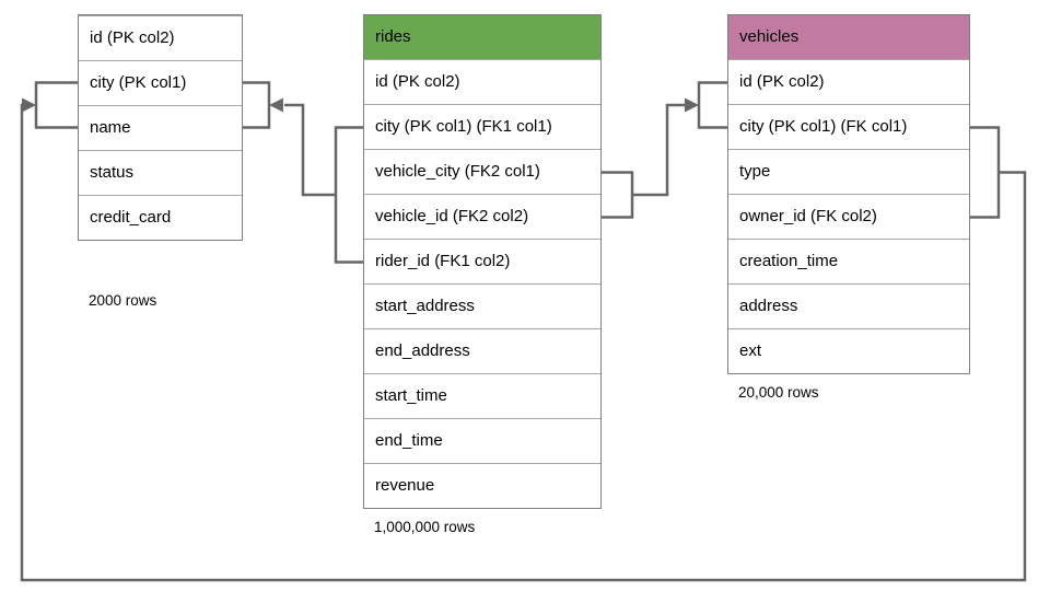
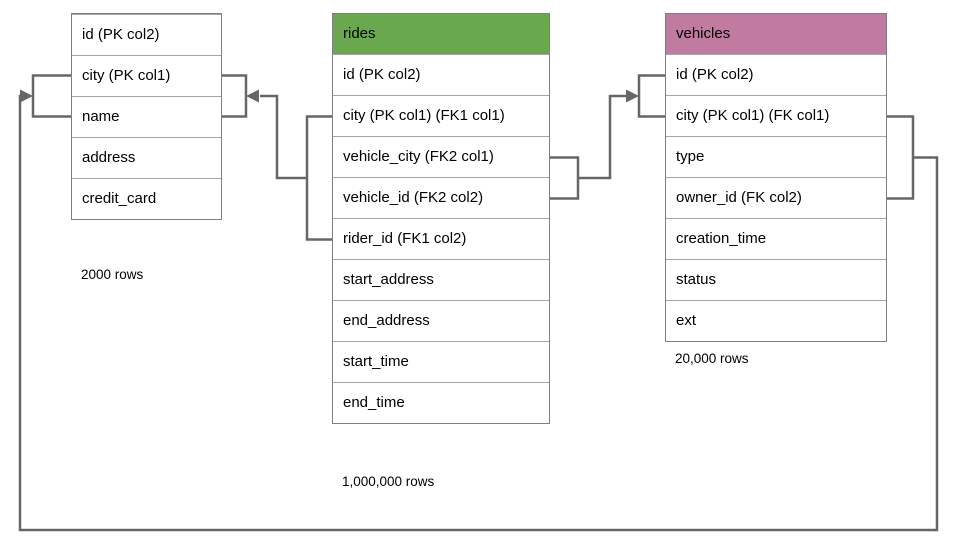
  id (PK col2)
  city (PK col1)
  name
- status
+ address
  credit_card
  2000 rows
  rides
  id (PK col2)
  city (PK col1) (FK1 col1)
  vehicle_city (FK2 col1)
  vehicle_id (FK2 col2)
  rider_id (FK1 col2)
  start_address
  end_address
  start_time
  end_time
- revenue
  1,000,000 rows
  vehicles
  id (PK col2)
  city (PK col1) (FK col1)
  type
  owner_id (FK col2)
  creation_time
- address
+ status
  ext
  20,000 rows
